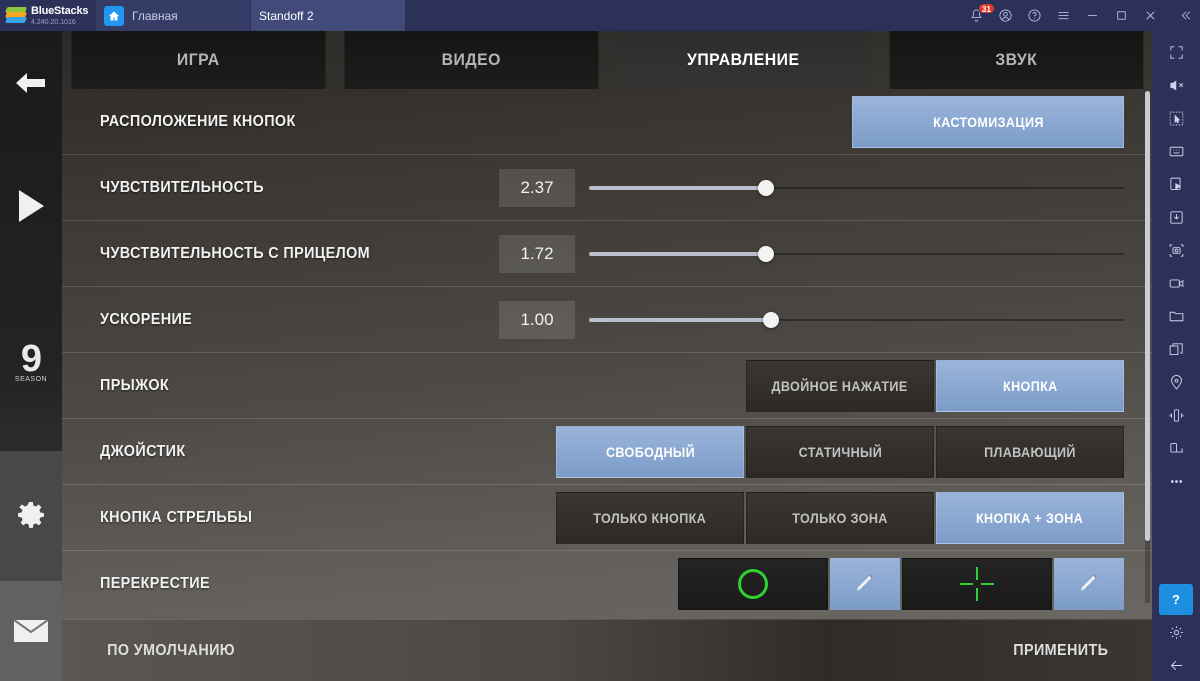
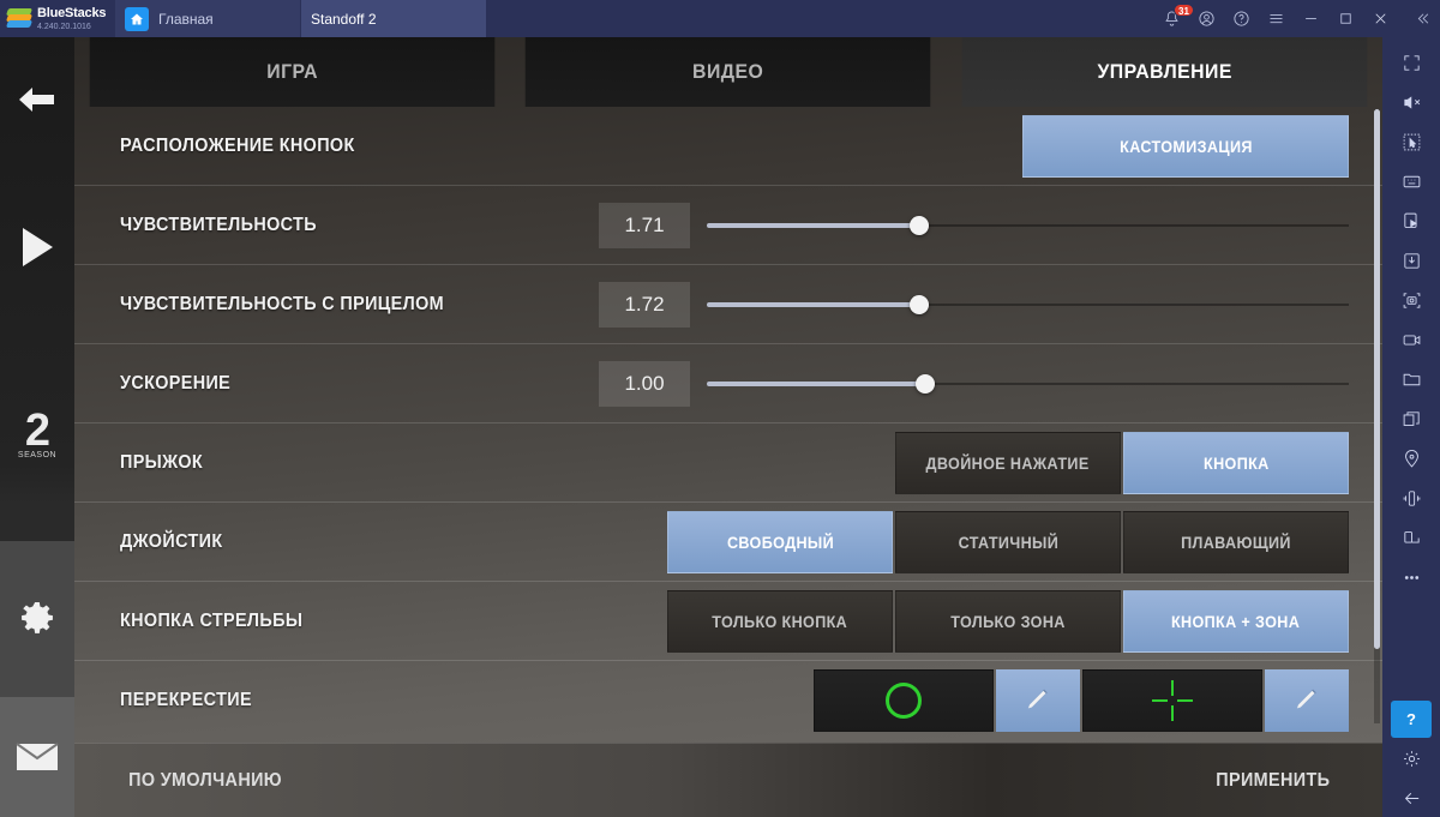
  BlueStacks
  Главная
  Standoff 2
  31
- 9
+ 2
  ИГРА
  ВИДЕО
  УПРАВЛЕНИЕ
- ЗВУК
  РАСПОЛОЖЕНИЕ КНОПОК
  КАСТОМИЗАЦИЯ
  ЧУВСТВИТЕЛЬНОСТЬ
- 2.37
+ 1.71
  ЧУВСТВИТЕЛЬНОСТЬ С ПРИЦЕЛОМ
  1.72
  УСКОРЕНИЕ
  1.00
  ПРЫЖОК
  ДВОЙНОЕ НАЖАТИЕ
  КНОПКА
  ДЖОЙСТИК
  СВОБОДНЫЙ
  СТАТИЧНЫЙ
  ПЛАВАЮЩИЙ
  КНОПКА СТРЕЛЬБЫ
  ТОЛЬКО КНОПКА
  ТОЛЬКО ЗОНА
  КНОПКА + ЗОНА
  ПЕРЕКРЕСТИЕ
  ПО УМОЛЧАНИЮ
  ПРИМЕНИТЬ
  ?
